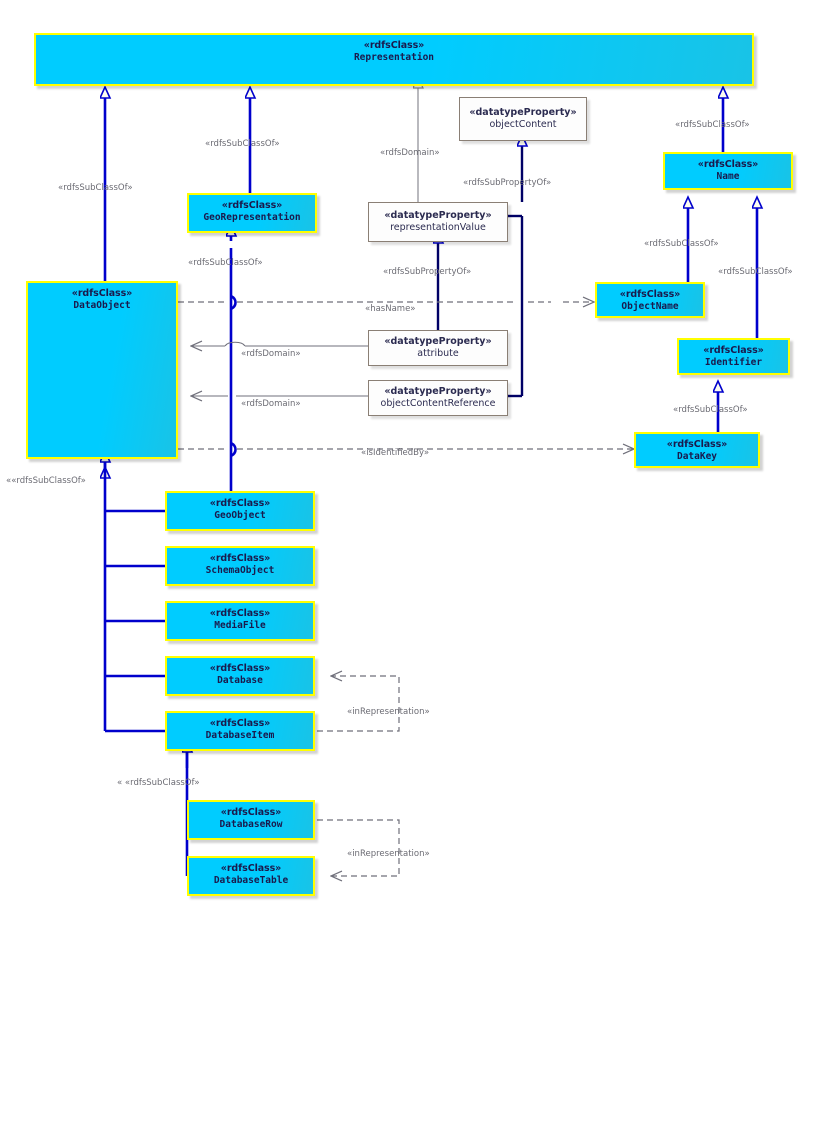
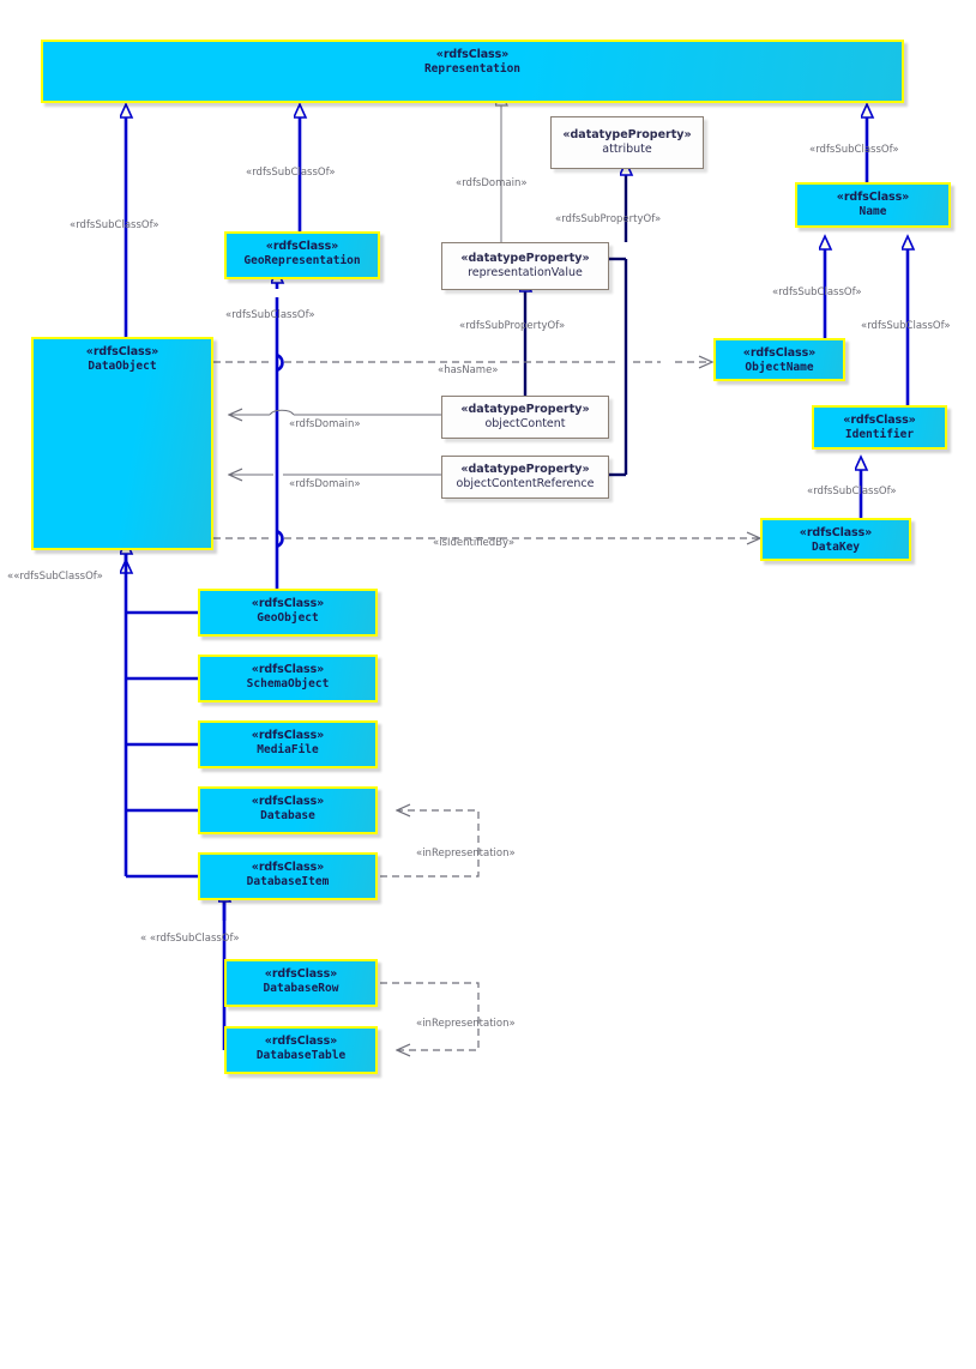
  «rdfsClass»
  Representation
  «rdfsClass»
  GeoRepresentation
  «rdfsClass»
  DataObject
  «rdfsClass»
  Name
  «rdfsClass»
  ObjectName
  «rdfsClass»
  Identifier
  «rdfsClass»
  DataKey
  «rdfsClass»
  GeoObject
  «rdfsClass»
  SchemaObject
  «rdfsClass»
  MediaFile
  «rdfsClass»
  Database
  «rdfsClass»
  DatabaseItem
  «rdfsClass»
  DatabaseRow
  «rdfsClass»
  DatabaseTable
  «datatypeProperty»
- objectContent
+ attribute
  «datatypeProperty»
  representationValue
  «datatypeProperty»
- attribute
+ objectContent
  «datatypeProperty»
  objectContentReference
  «rdfsSubClassOf»
  «rdfsSubClassOf»
  «rdfsSubClassOf»
  «rdfsSubClassOf»
  «rdfsSubClassOf»
  «rdfsSubClassOf»
  «rdfsSubClassOf»
  ««rdfsSubClassOf»
  « «rdfsSubClassOf»
  «rdfsSubPropertyOf»
  «rdfsSubPropertyOf»
  «rdfsDomain»
  «rdfsDomain»
  «rdfsDomain»
  «hasName»
  «isIdentifiedBy»
  «inRepresentation»
  «inRepresentation»
